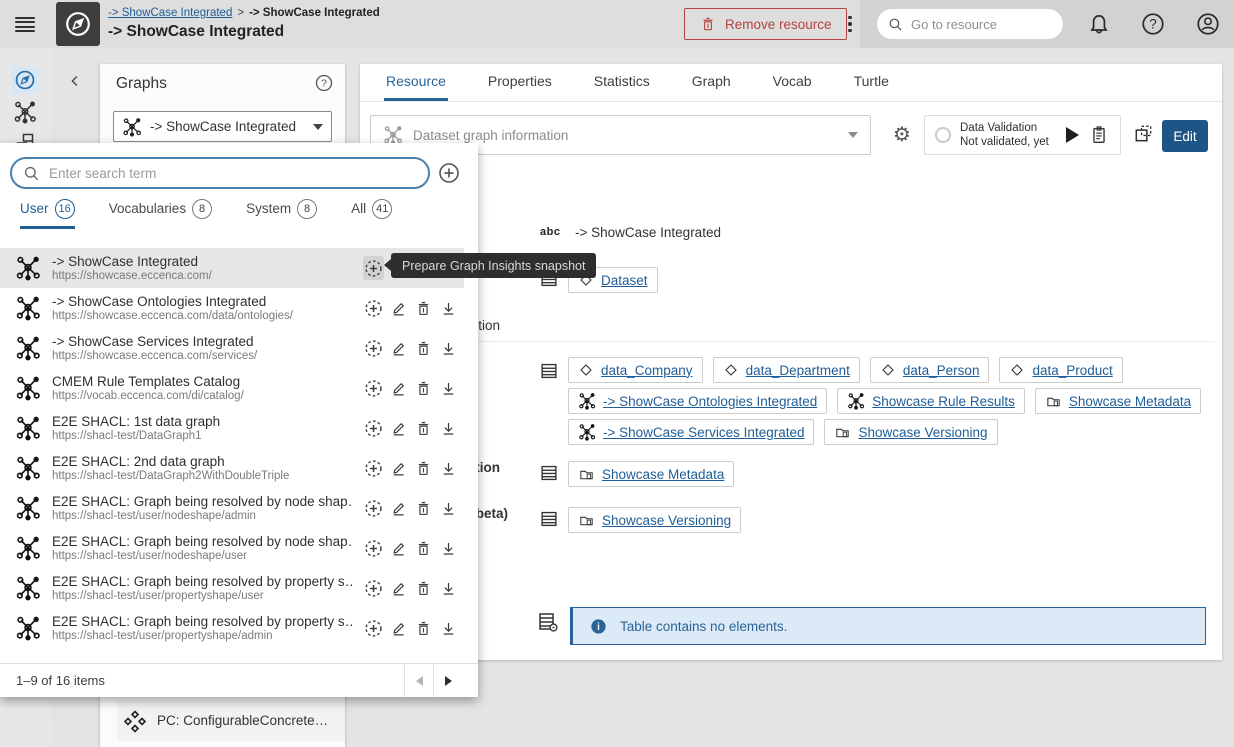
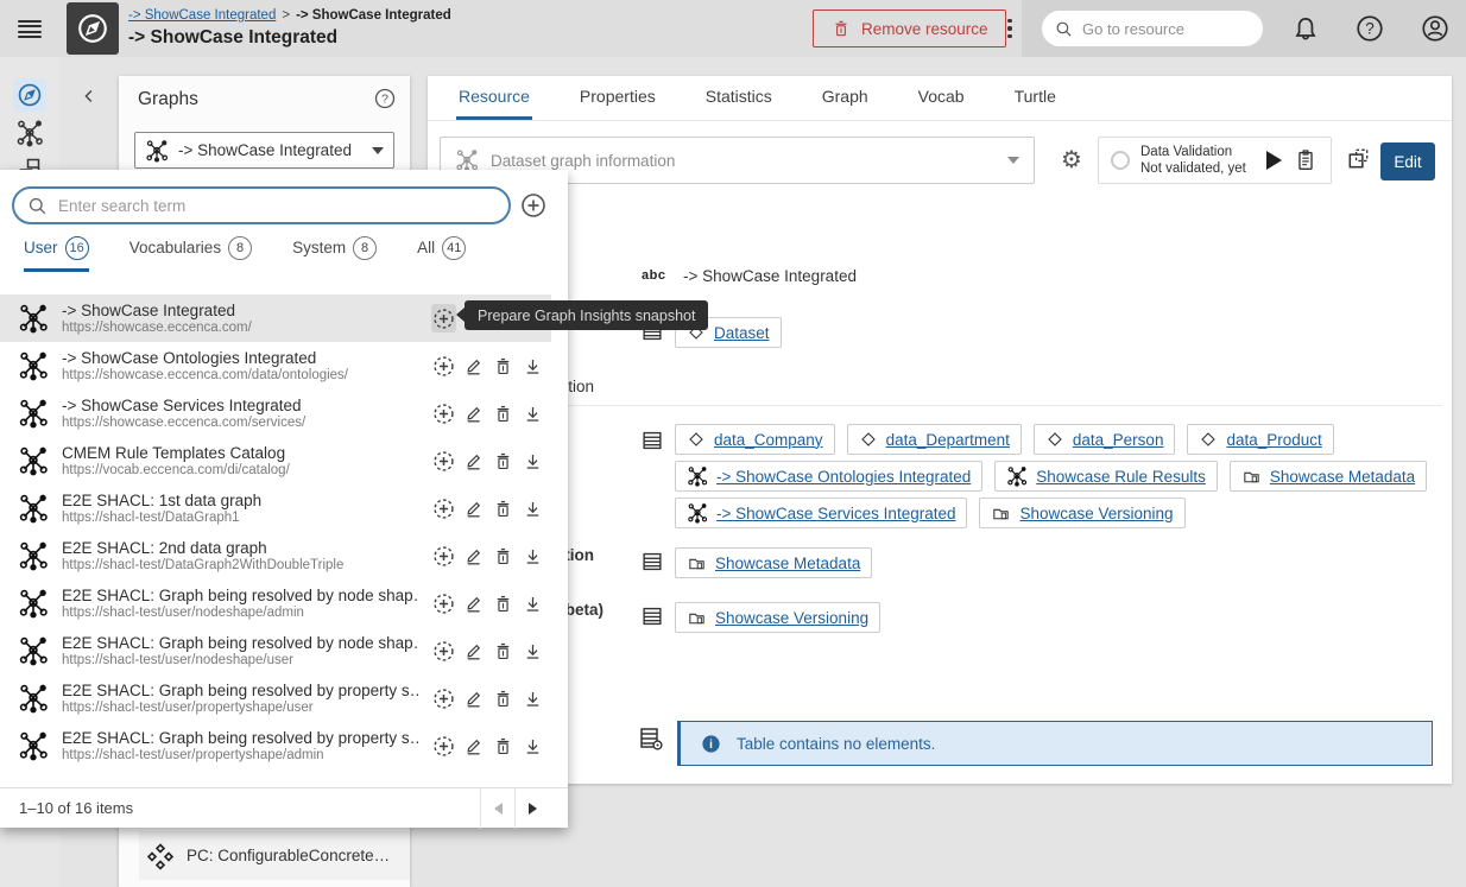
  -> ShowCase Integrated > -> ShowCase Integrated
  -> ShowCase Integrated
  Remove resource
  Go to resource
  Graphs
  -> ShowCase Integrated
  PC: ConfigurableConcrete…
  Resource
  Properties
  Statistics
  Graph
  Vocab
  Turtle
  Dataset graph information
  ⚙
  Data Validation
  Not validated, yet
  Edit
  abc
  -> ShowCase Integrated
  Dataset
  tion
  data_Company
  data_Department
  data_Person
  data_Product
  -> ShowCase Ontologies Integrated
  Showcase Rule Results
  Showcase Metadata
  -> ShowCase Services Integrated
  Showcase Versioning
  ion
  Showcase Metadata
  beta)
  Showcase Versioning
  Table contains no elements.
  Enter search term
  User
  16
  Vocabularies
  8
  System
  8
  All
  41
  -> ShowCase Integrated
  https://showcase.eccenca.com/
  -> ShowCase Ontologies Integrated
  https://showcase.eccenca.com/data/ontologies/
  -> ShowCase Services Integrated
  https://showcase.eccenca.com/services/
  CMEM Rule Templates Catalog
  https://vocab.eccenca.com/di/catalog/
  E2E SHACL: 1st data graph
  https://shacl-test/DataGraph1
  E2E SHACL: 2nd data graph
  https://shacl-test/DataGraph2WithDoubleTriple
  E2E SHACL: Graph being resolved by node shap
  https://shacl-test/user/nodeshape/admin
  E2E SHACL: Graph being resolved by node shap
  https://shacl-test/user/nodeshape/user
  E2E SHACL: Graph being resolved by property s…
  https://shacl-test/user/propertyshape/user
  E2E SHACL: Graph being resolved by property s…
  https://shacl-test/user/propertyshape/admin
- 1–9 of 16 items
+ 1–10 of 16 items
  Prepare Graph Insights snapshot
